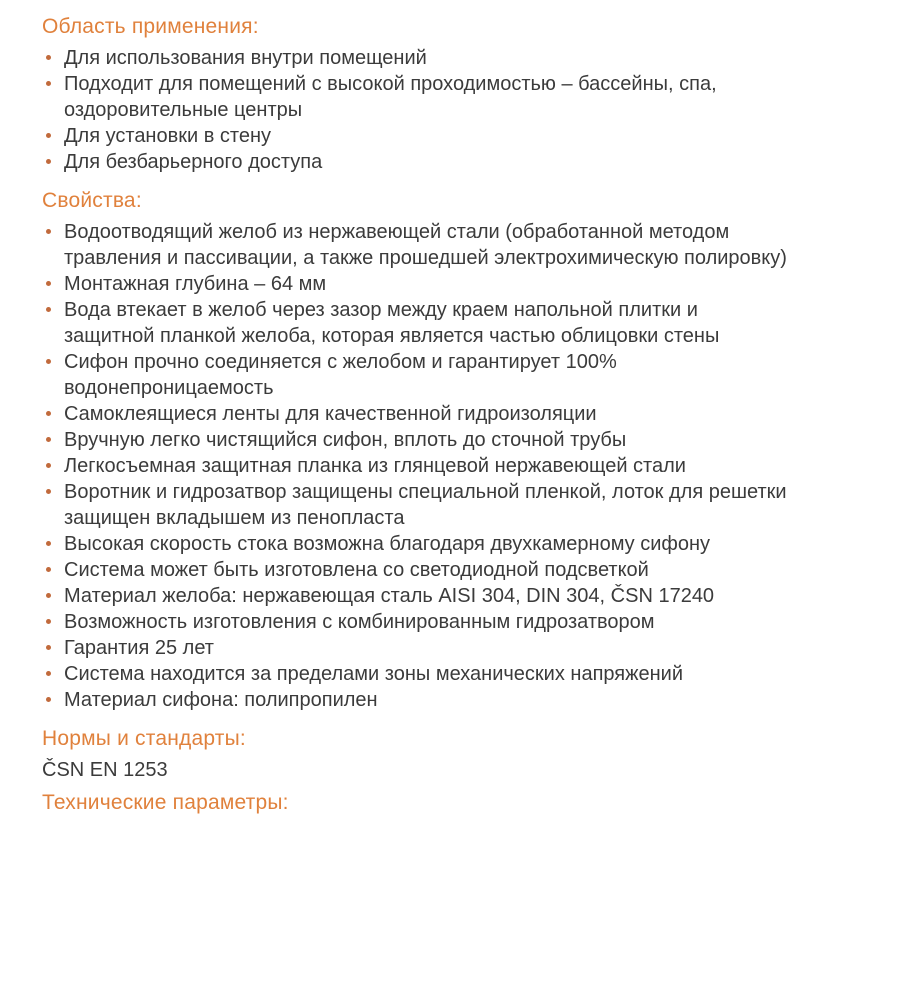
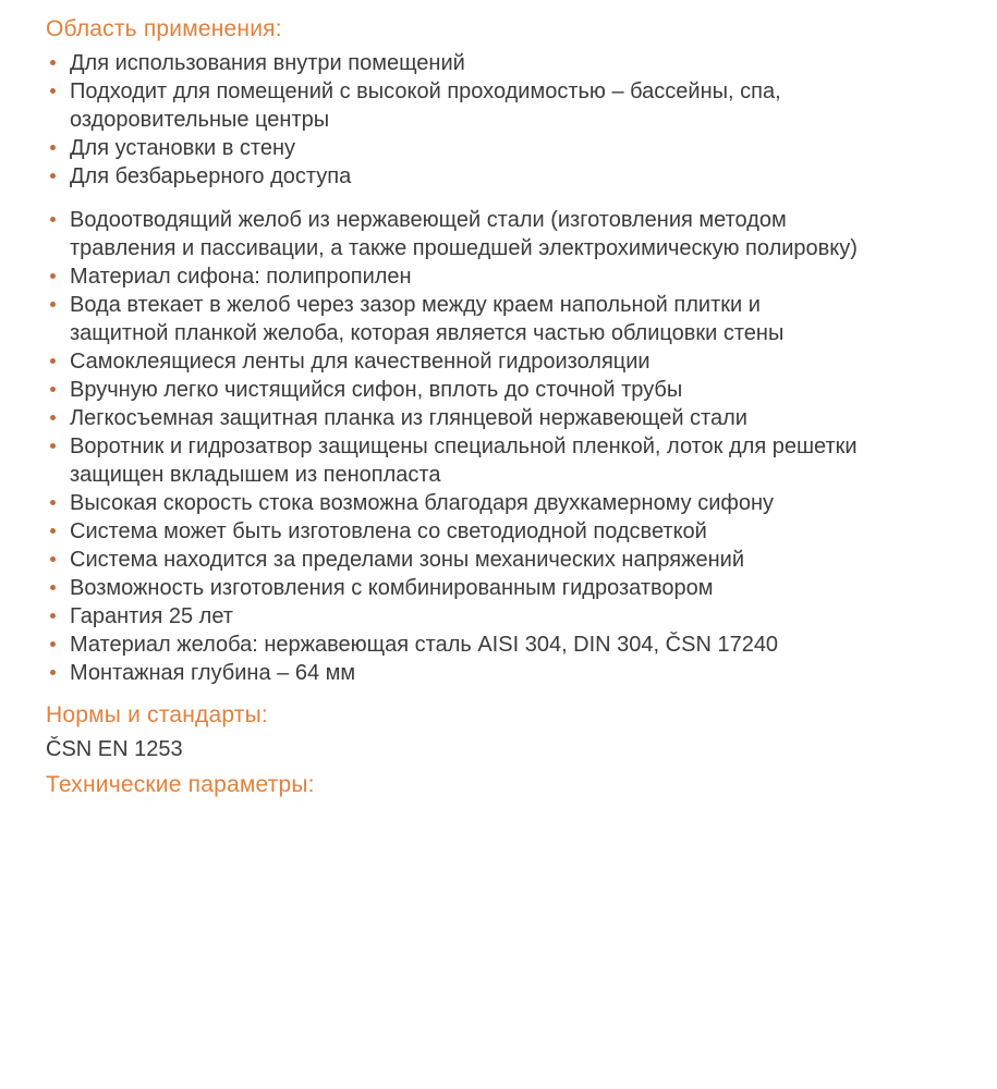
  Область применения:
  Для использования внутри помещений
  Подходит для помещений с высокой проходимостью – бассейны, спа, оздоровительные центры
  Для установки в стену
  Для безбарьерного доступа
- Свойства:
- Водоотводящий желоб из нержавеющей стали (обработанной методом травления и пассивации, а также прошедшей электрохимическую полировку)
+ Водоотводящий желоб из нержавеющей стали (изготовления методом травления и пассивации, а также прошедшей электрохимическую полировку)
- Монтажная глубина – 64 мм
+ Материал сифона: полипропилен
  Вода втекает в желоб через зазор между краем напольной плитки и защитной планкой желоба, которая является частью облицовки стены
- Сифон прочно соединяется с желобом и гарантирует 100% водонепроницаемость
  Самоклеящиеся ленты для качественной гидроизоляции
  Вручную легко чистящийся сифон, вплоть до сточной трубы
  Легкосъемная защитная планка из глянцевой нержавеющей стали
  Воротник и гидрозатвор защищены специальной пленкой, лоток для решетки защищен вкладышем из пенопласта
  Высокая скорость стока возможна благодаря двухкамерному сифону
  Система может быть изготовлена со светодиодной подсветкой
- Материал желоба: нержавеющая сталь AISI 304, DIN 304, ČSN 17240
+ Система находится за пределами зоны механических напряжений
  Возможность изготовления с комбинированным гидрозатвором
  Гарантия 25 лет
- Система находится за пределами зоны механических напряжений
+ Материал желоба: нержавеющая сталь AISI 304, DIN 304, ČSN 17240
- Материал сифона: полипропилен
+ Монтажная глубина – 64 мм
  Нормы и стандарты:
  ČSN EN 1253
  Технические параметры:
